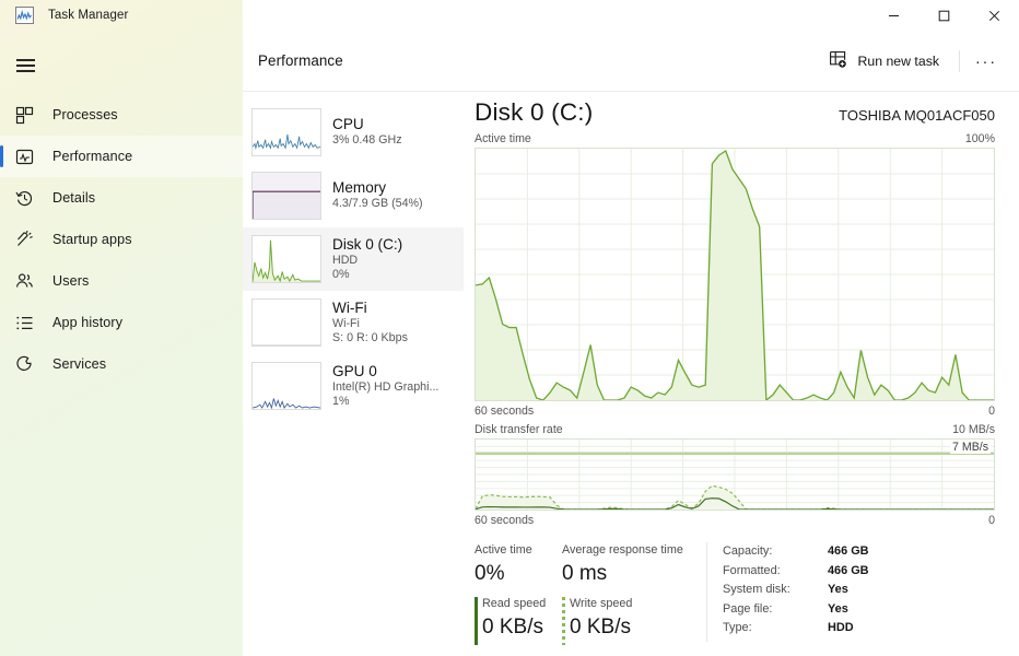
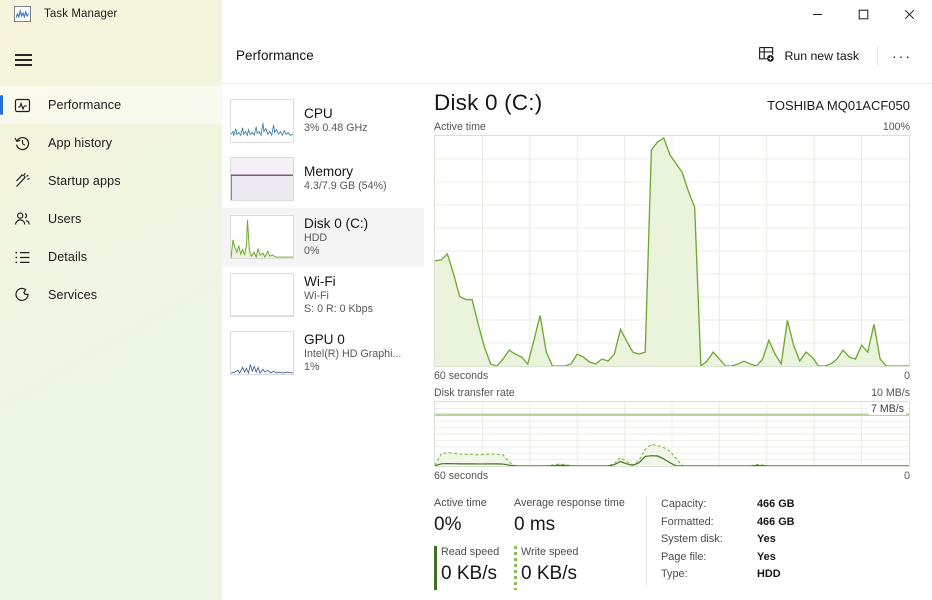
  Task Manager
- Processes
  Performance
- Details
+ App history
  Startup apps
  Users
- App history
+ Details
  Services
  Performance
  Run new task
  ···
  CPU
  3% 0.48 GHz
  Memory
  4.3/7.9 GB (54%)
  Disk 0 (C:)
  HDD
  0%
  Wi-Fi
  Wi-Fi
  S: 0 R: 0 Kbps
  GPU 0
  Intel(R) HD Graphi...
  1%
  Disk 0 (C:)
  TOSHIBA MQ01ACF050
  Active time
  100%
  60 seconds
  0
  Disk transfer rate
  10 MB/s
  7 MB/s
  60 seconds
  0
  Active time
  0%
  Read speed
  0 KB/s
  Average response time
  0 ms
  Write speed
  0 KB/s
  Capacity:
  466 GB
  Formatted:
  466 GB
  System disk:
  Yes
  Page file:
  Yes
  Type:
  HDD
